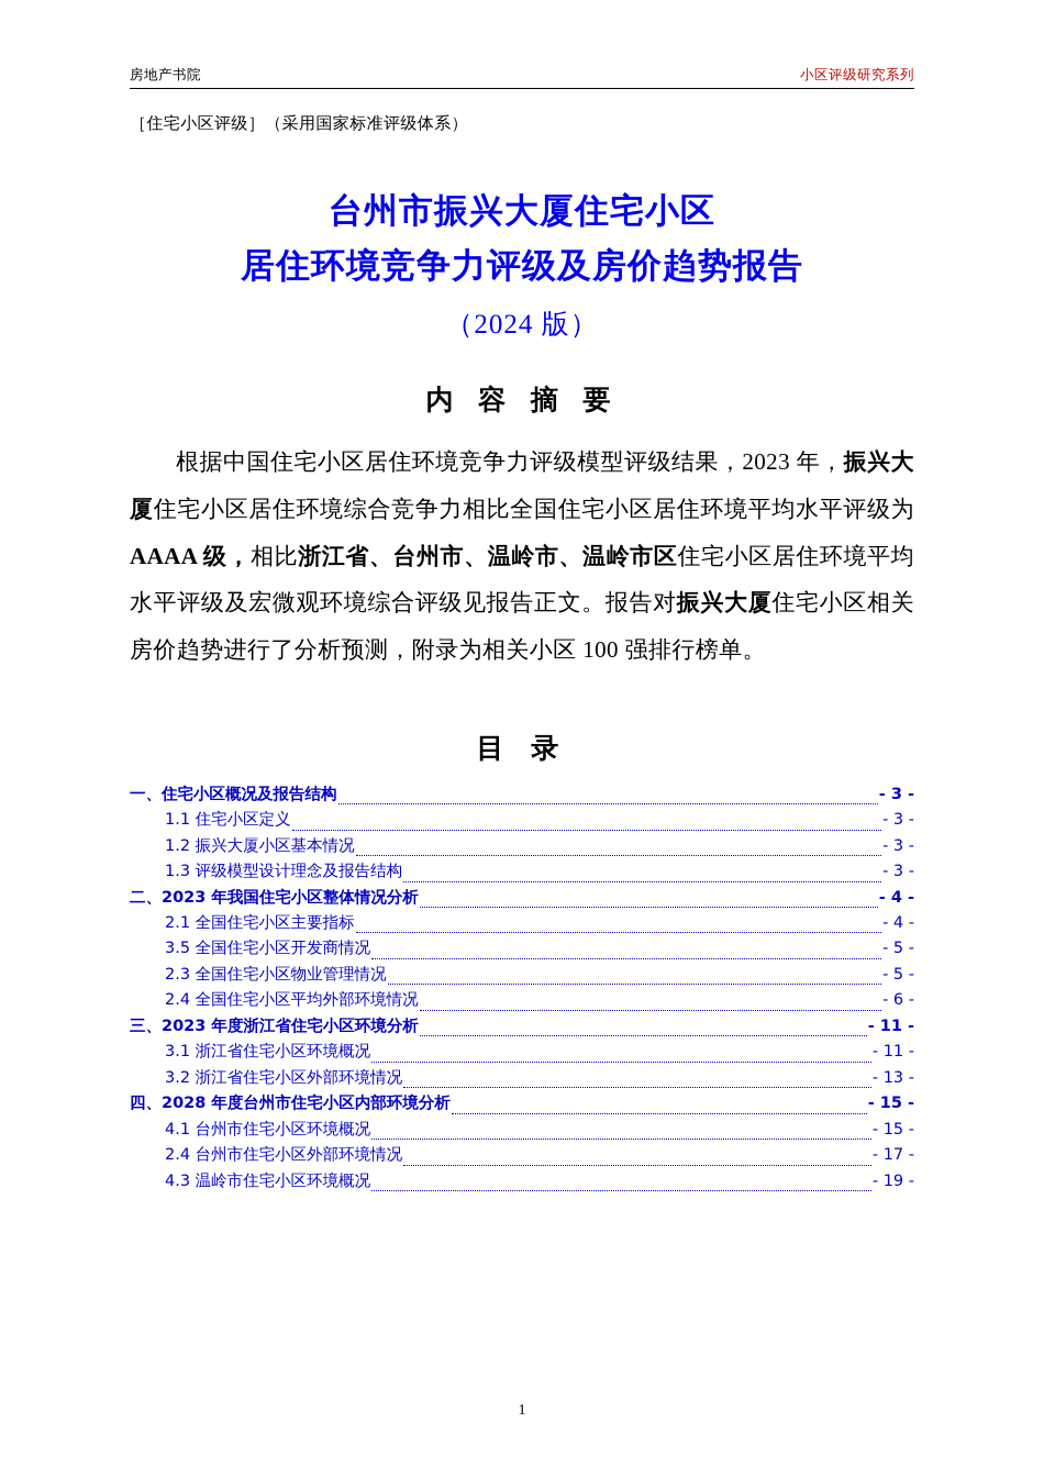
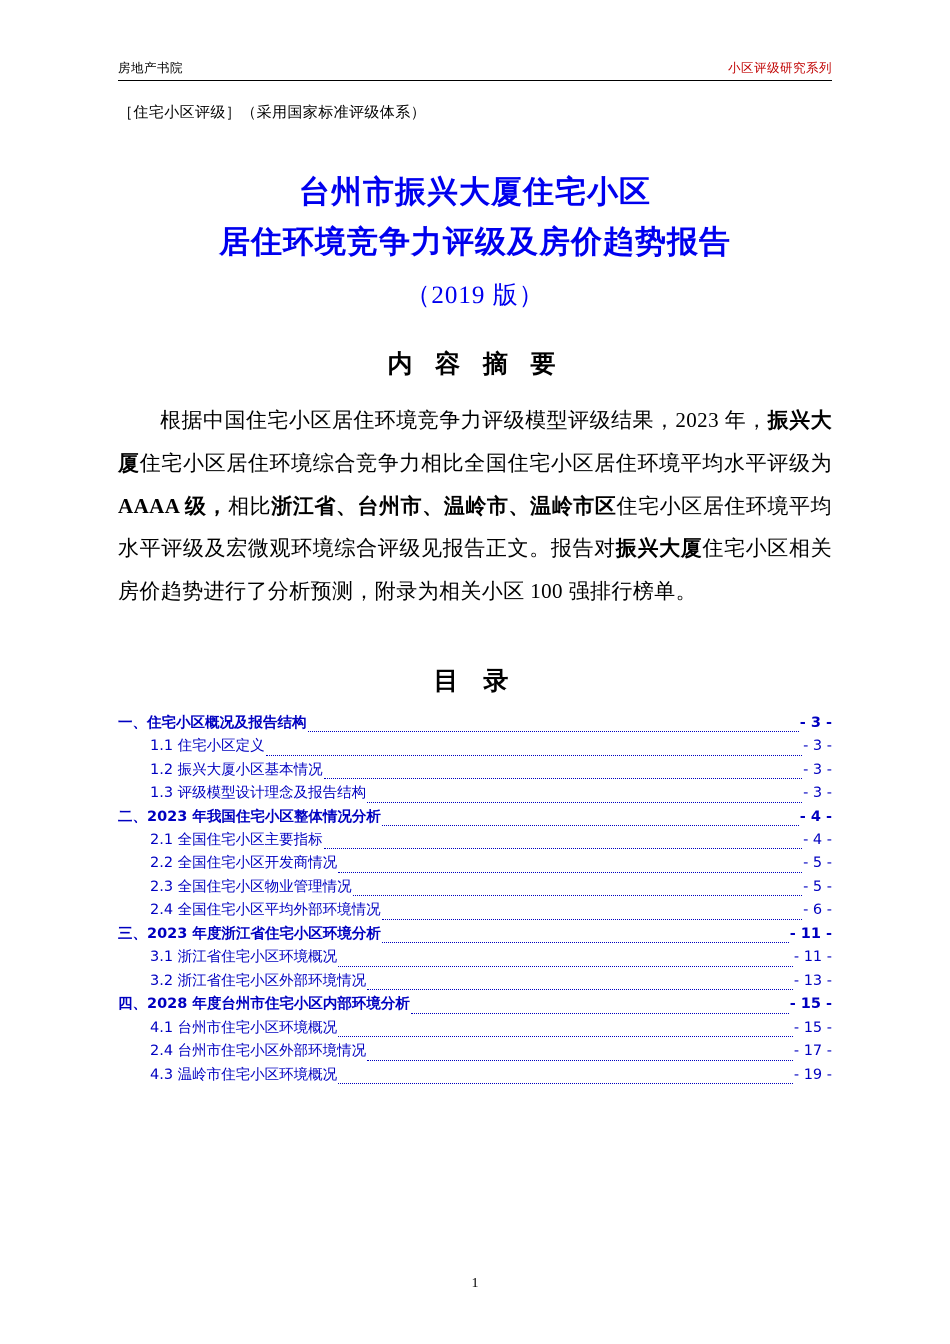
  房地产书院
  小区评级研究系列
  ［住宅小区评级］（采用国家标准评级体系）
  台州市振兴大厦住宅小区
  居住环境竞争力评级及房价趋势报告
- （2024 版）
+ （2019 版）
  内 容 摘 要
  根据中国住宅小区居住环境竞争力评级模型评级结果，2023 年，振兴大厦住宅小区居住环境综合竞争力相比全国住宅小区居住环境平均水平评级为 AAAA 级，相比浙江省、台州市、温岭市、温岭市区住宅小区居住环境平均水平评级及宏微观环境综合评级见报告正文。报告对振兴大厦住宅小区相关房价趋势进行了分析预测，附录为相关小区 100 强排行榜单。
  目 录
  一、住宅小区概况及报告结构
  - 3 -
  1.1 住宅小区定义
  - 3 -
  1.2 振兴大厦小区基本情况
  - 3 -
  1.3 评级模型设计理念及报告结构
  - 3 -
  二、2023 年我国住宅小区整体情况分析
  - 4 -
  2.1 全国住宅小区主要指标
  - 4 -
- 3.5 全国住宅小区开发商情况
+ 2.2 全国住宅小区开发商情况
  - 5 -
  2.3 全国住宅小区物业管理情况
  - 5 -
  2.4 全国住宅小区平均外部环境情况
  - 6 -
  三、2023 年度浙江省住宅小区环境分析
  - 11 -
  3.1 浙江省住宅小区环境概况
  - 11 -
  3.2 浙江省住宅小区外部环境情况
  - 13 -
  四、2028 年度台州市住宅小区内部环境分析
  - 15 -
  4.1 台州市住宅小区环境概况
  - 15 -
  2.4 台州市住宅小区外部环境情况
  - 17 -
  4.3 温岭市住宅小区环境概况
  - 19 -
  1
